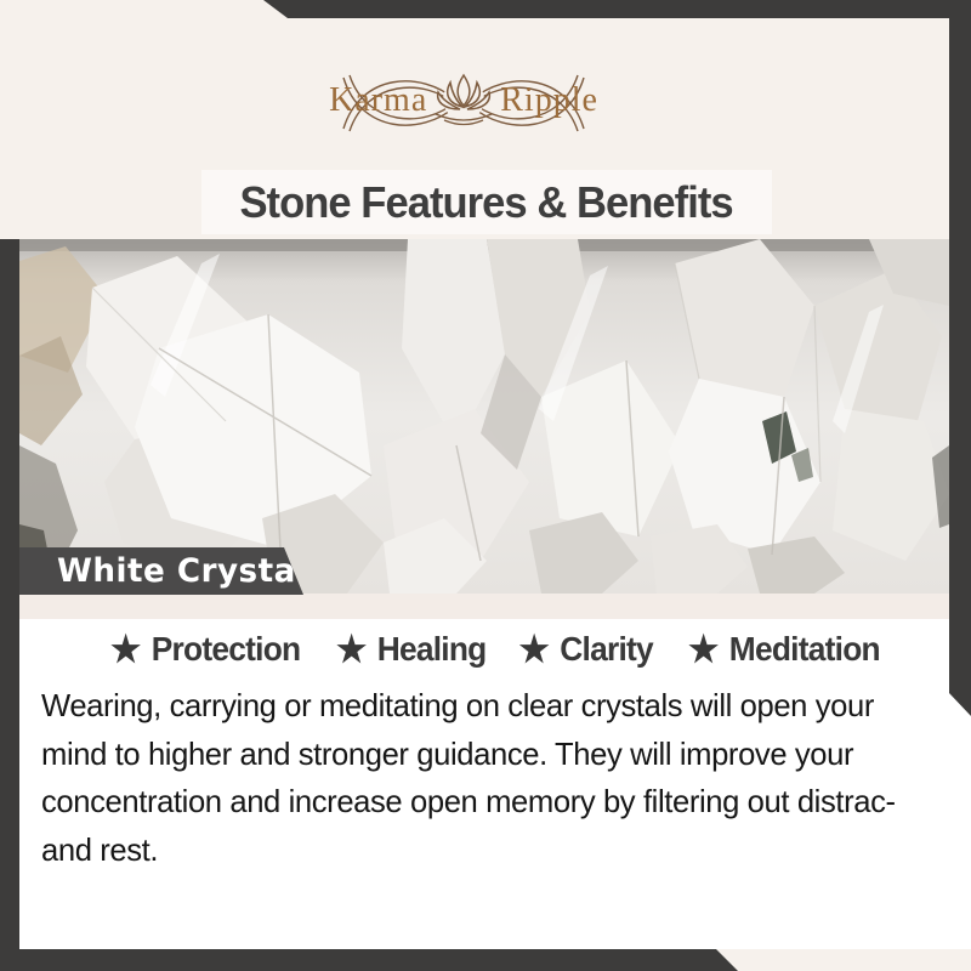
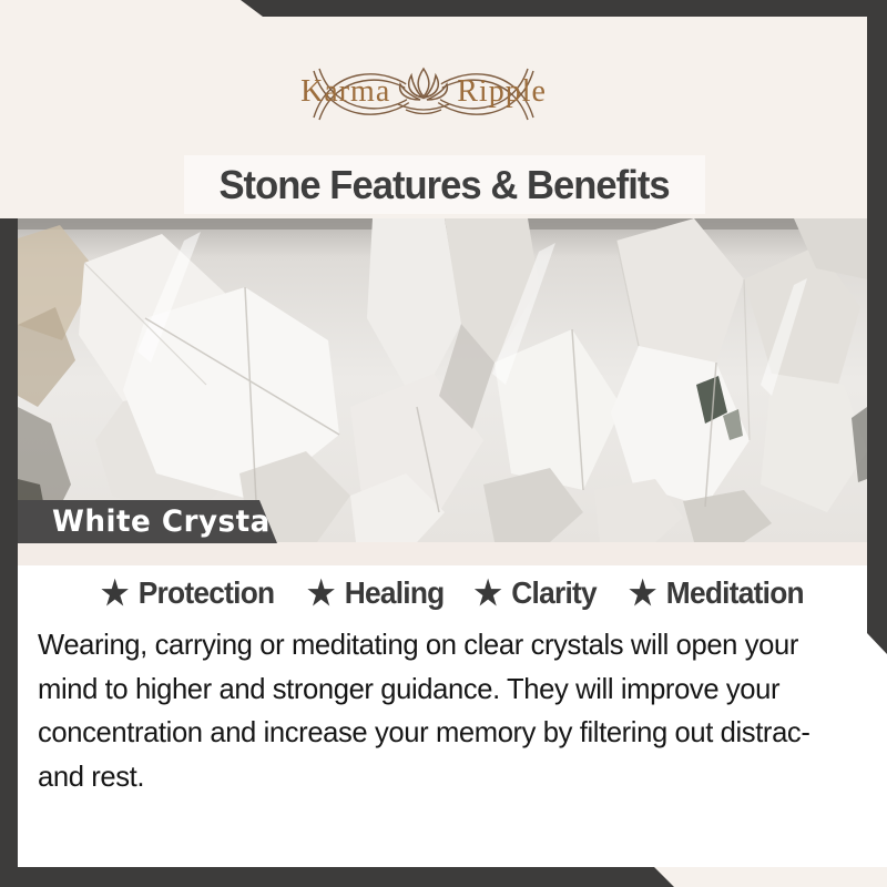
  Karma
  Ripple
  Stone Features & Benefits
  White Crysta
  ★
  Protection
  ★
  Healing
  ★
  Clarity
  ★
  Meditation
  Wearing, carrying or meditating on clear crystals will open your
  mind to higher and stronger guidance. They will improve your
- concentration and increase open memory by filtering out distrac-
+ concentration and increase your memory by filtering out distrac-
  and rest.
